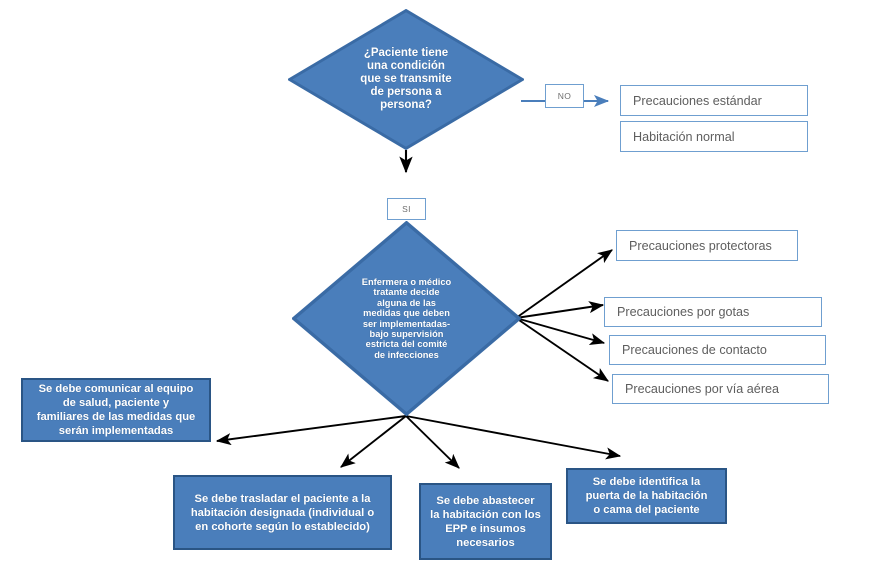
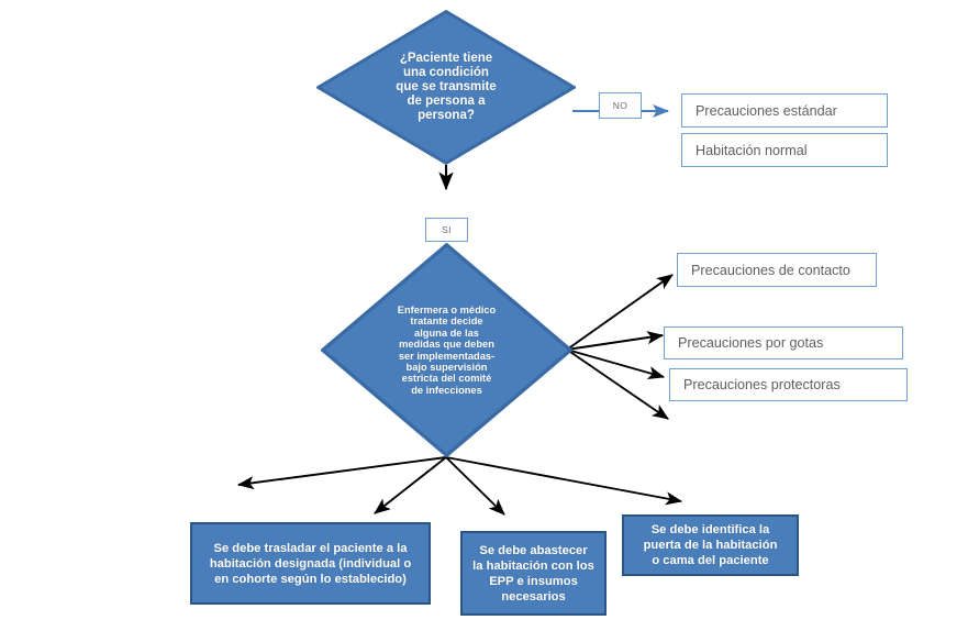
  ¿Paciente tiene
  una condición
  que se transmite
  de persona a
  persona?
  NO
  Precauciones estándar
  Habitación normal
  SI
  Enfermera o médico
  tratante decide
  alguna de las
  medidas que deben
  ser implementadas-
  bajo supervisión
  estricta del comité
  de infecciones
- Precauciones protectoras
+ Precauciones de contacto
  Precauciones por gotas
- Precauciones de contacto
+ Precauciones protectoras
- Precauciones por vía aérea
- Se debe comunicar al equipo
- de salud, paciente y
- familiares de las medidas que
- serán implementadas
  Se debe trasladar el paciente a la
  habitación designada (individual o
  en cohorte según lo establecido)
  Se debe abastecer
  la habitación con los
  EPP e insumos
  necesarios
  Se debe identifica la
  puerta de la habitación
  o cama del paciente
